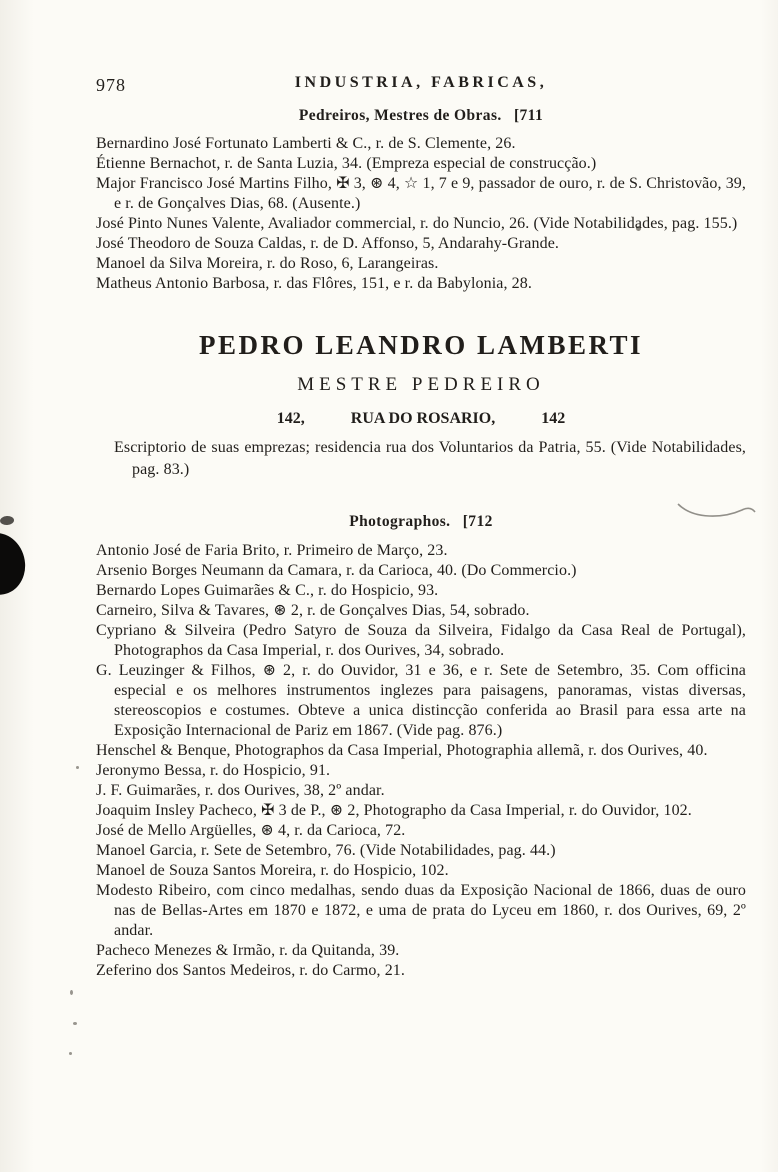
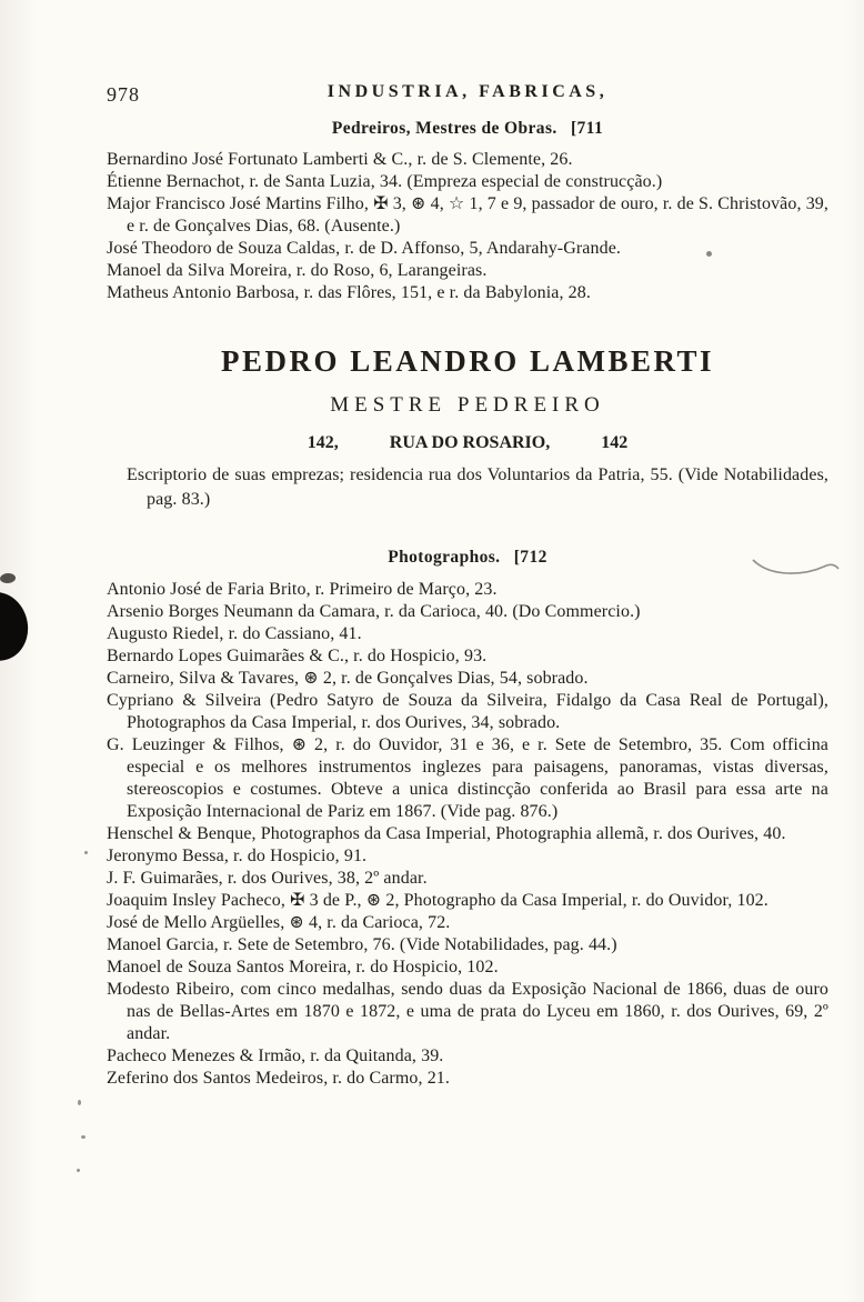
  978
  INDUSTRIA, FABRICAS,
  Pedreiros, Mestres de Obras. [711
  Bernardino José Fortunato Lamberti & C., r. de S. Clemente, 26.
  Étienne Bernachot, r. de Santa Luzia, 34. (Empreza especial de construcção.)
  Major Francisco José Martins Filho, ✠ 3, ⊛ 4, ☆ 1, 7 e 9, passador de ouro, r. de S. Christovão, 39, e r. de Gonçalves Dias, 68. (Ausente.)
- José Pinto Nunes Valente, Avaliador commercial, r. do Nuncio, 26. (Vide Notabilidades, pag. 155.)
  José Theodoro de Souza Caldas, r. de D. Affonso, 5, Andarahy-Grande.
  Manoel da Silva Moreira, r. do Roso, 6, Larangeiras.
  Matheus Antonio Barbosa, r. das Flôres, 151, e r. da Babylonia, 28.
  PEDRO LEANDRO LAMBERTI
  MESTRE PEDREIRO
  142,
  RUA DO ROSARIO,
  142
  Escriptorio de suas emprezas; residencia rua dos Voluntarios da Patria, 55. (Vide Notabilidades, pag. 83.)
  Photographos. [712
  Antonio José de Faria Brito, r. Primeiro de Março, 23.
  Arsenio Borges Neumann da Camara, r. da Carioca, 40. (Do Commercio.)
+ Augusto Riedel, r. do Cassiano, 41.
  Bernardo Lopes Guimarães & C., r. do Hospicio, 93.
  Carneiro, Silva & Tavares, ⊛ 2, r. de Gonçalves Dias, 54, sobrado.
  Cypriano & Silveira (Pedro Satyro de Souza da Silveira, Fidalgo da Casa Real de Portugal), Photographos da Casa Imperial, r. dos Ourives, 34, sobrado.
  G. Leuzinger & Filhos, ⊛ 2, r. do Ouvidor, 31 e 36, e r. Sete de Setembro, 35. Com officina especial e os melhores instrumentos inglezes para paisagens, panoramas, vistas diversas, stereoscopios e costumes. Obteve a unica distincção conferida ao Brasil para essa arte na Exposição Internacional de Pariz em 1867. (Vide pag. 876.)
  Henschel & Benque, Photographos da Casa Imperial, Photographia allemã, r. dos Ourives, 40.
  Jeronymo Bessa, r. do Hospicio, 91.
  J. F. Guimarães, r. dos Ourives, 38, 2º andar.
  Joaquim Insley Pacheco, ✠ 3 de P., ⊛ 2, Photographo da Casa Imperial, r. do Ouvidor, 102.
  José de Mello Argüelles, ⊛ 4, r. da Carioca, 72.
  Manoel Garcia, r. Sete de Setembro, 76. (Vide Notabilidades, pag. 44.)
  Manoel de Souza Santos Moreira, r. do Hospicio, 102.
  Modesto Ribeiro, com cinco medalhas, sendo duas da Exposição Nacional de 1866, duas de ouro nas de Bellas-Artes em 1870 e 1872, e uma de prata do Lyceu em 1860, r. dos Ourives, 69, 2º andar.
  Pacheco Menezes & Irmão, r. da Quitanda, 39.
  Zeferino dos Santos Medeiros, r. do Carmo, 21.
